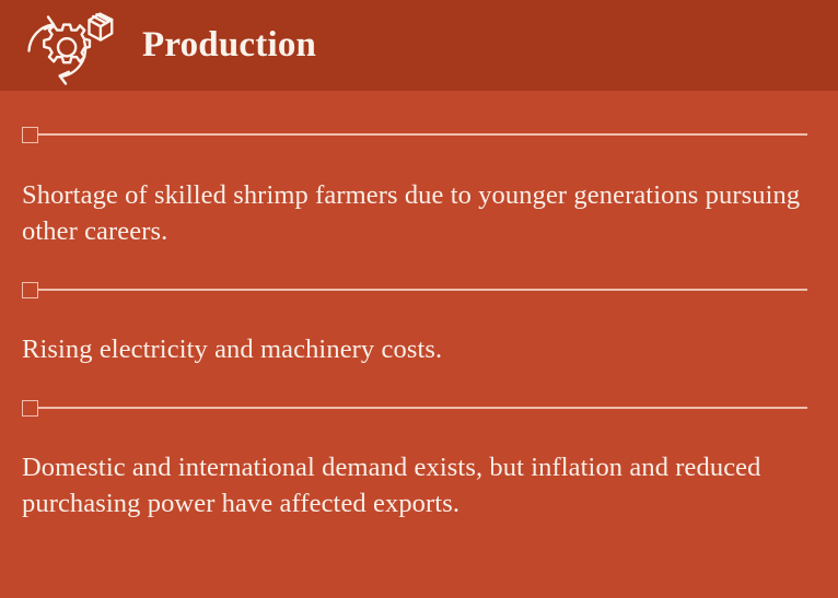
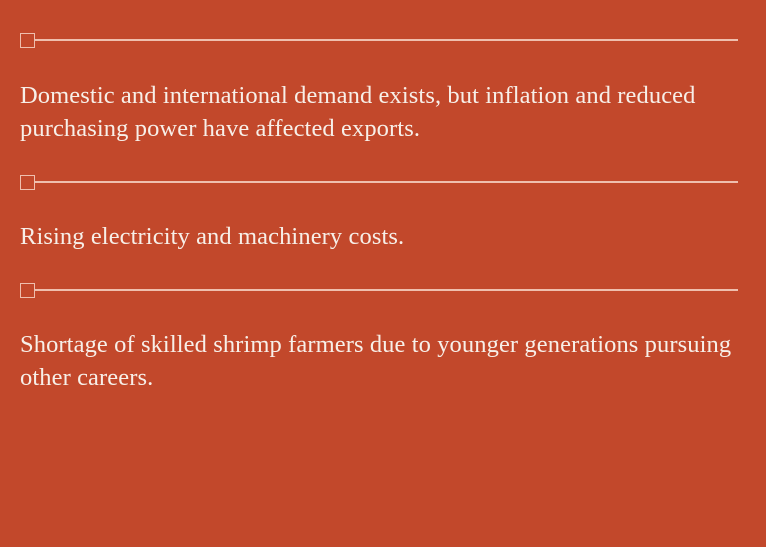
- Production
- Shortage of skilled shrimp farmers due to younger generations pursuing other careers.
+ Domestic and international demand exists, but inflation and reduced purchasing power have affected exports.
  Rising electricity and machinery costs.
- Domestic and international demand exists, but inflation and reduced purchasing power have affected exports.
+ Shortage of skilled shrimp farmers due to younger generations pursuing other careers.
